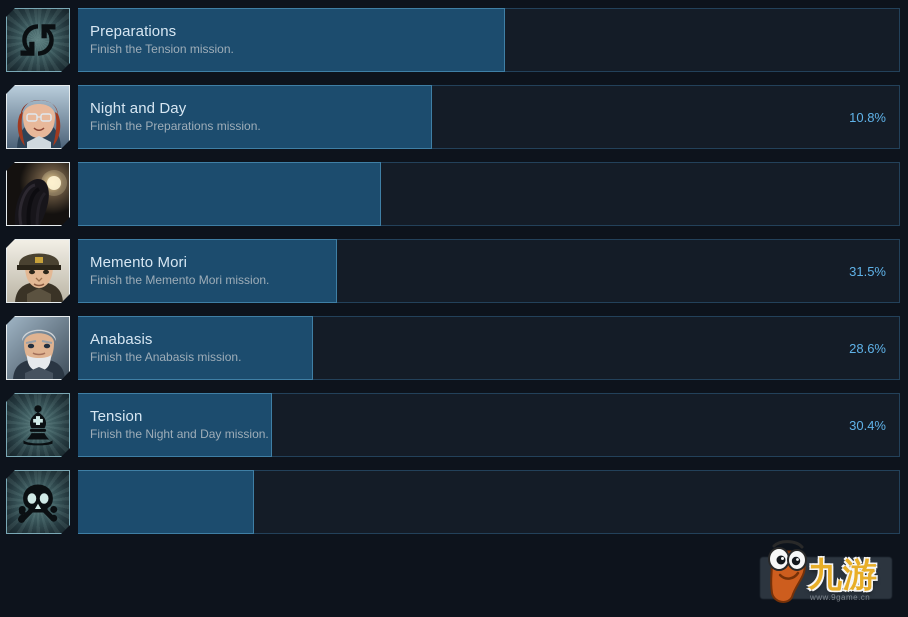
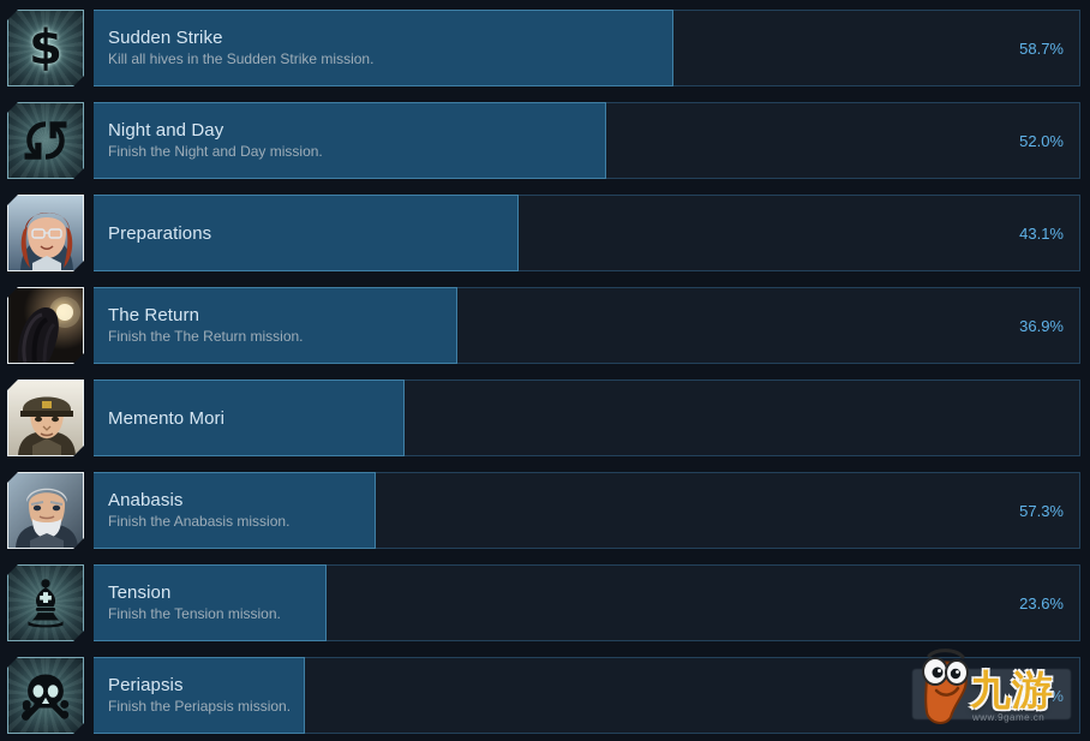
+ $
+ Sudden Strike
+ Kill all hives in the Sudden Strike mission.
+ 58.7%
- Preparations
+ Night and Day
- Finish the Tension mission.
+ Finish the Night and Day mission.
+ 52.0%
- Night and Day
+ Preparations
- Finish the Preparations mission.
- 10.8%
+ 43.1%
+ The Return
+ Finish the The Return mission.
+ 36.9%
  Memento Mori
- Finish the Memento Mori mission.
- 31.5%
  Anabasis
  Finish the Anabasis mission.
- 28.6%
+ 57.3%
  Tension
- Finish the Night and Day mission.
+ Finish the Tension mission.
- 30.4%
+ 23.6%
+ Periapsis
+ Finish the Periapsis mission.
+ 21.4%
  九游
  www.9game.cn
